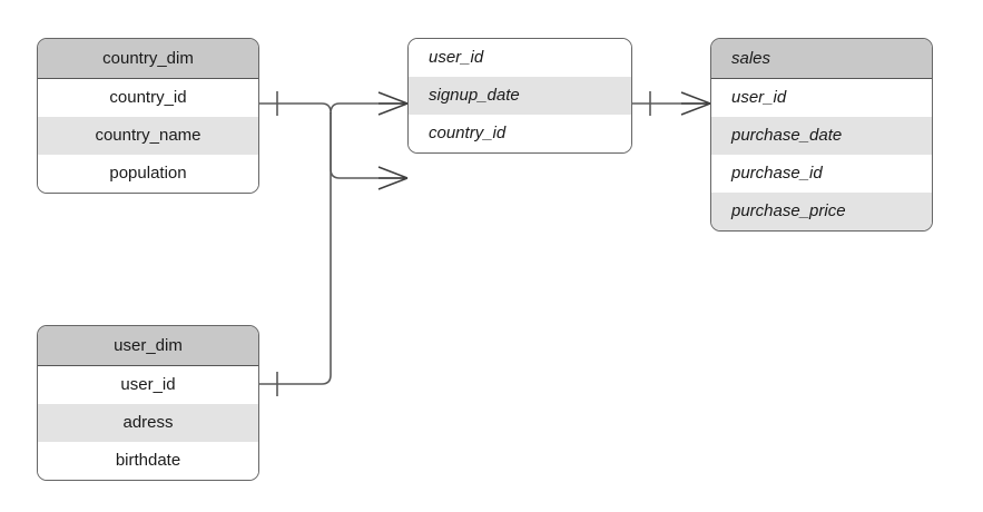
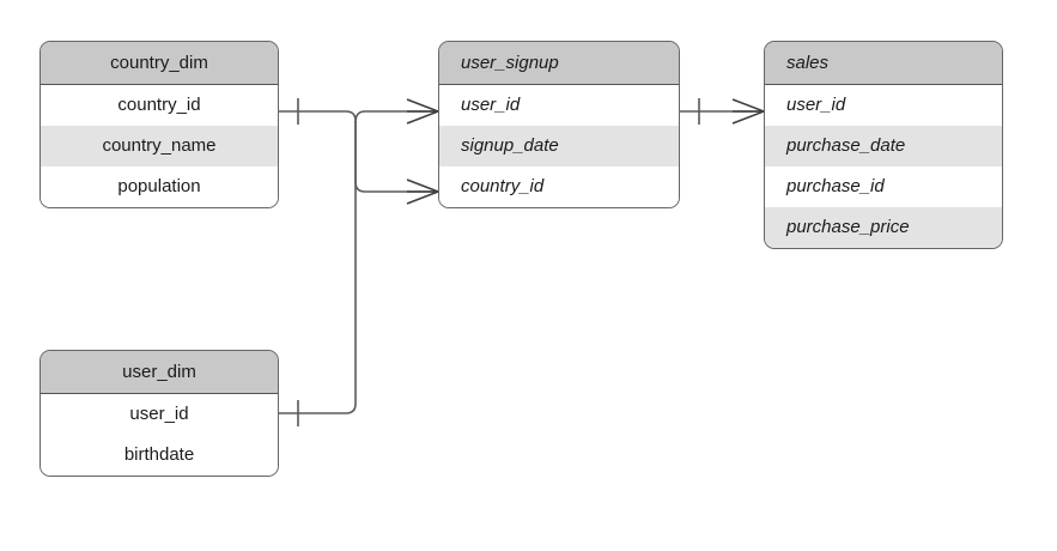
  country_dim
  country_id
  country_name
  population
+ user_signup
  user_id
  signup_date
  country_id
  sales
  user_id
  purchase_date
  purchase_id
  purchase_price
  user_dim
  user_id
- adress
  birthdate
